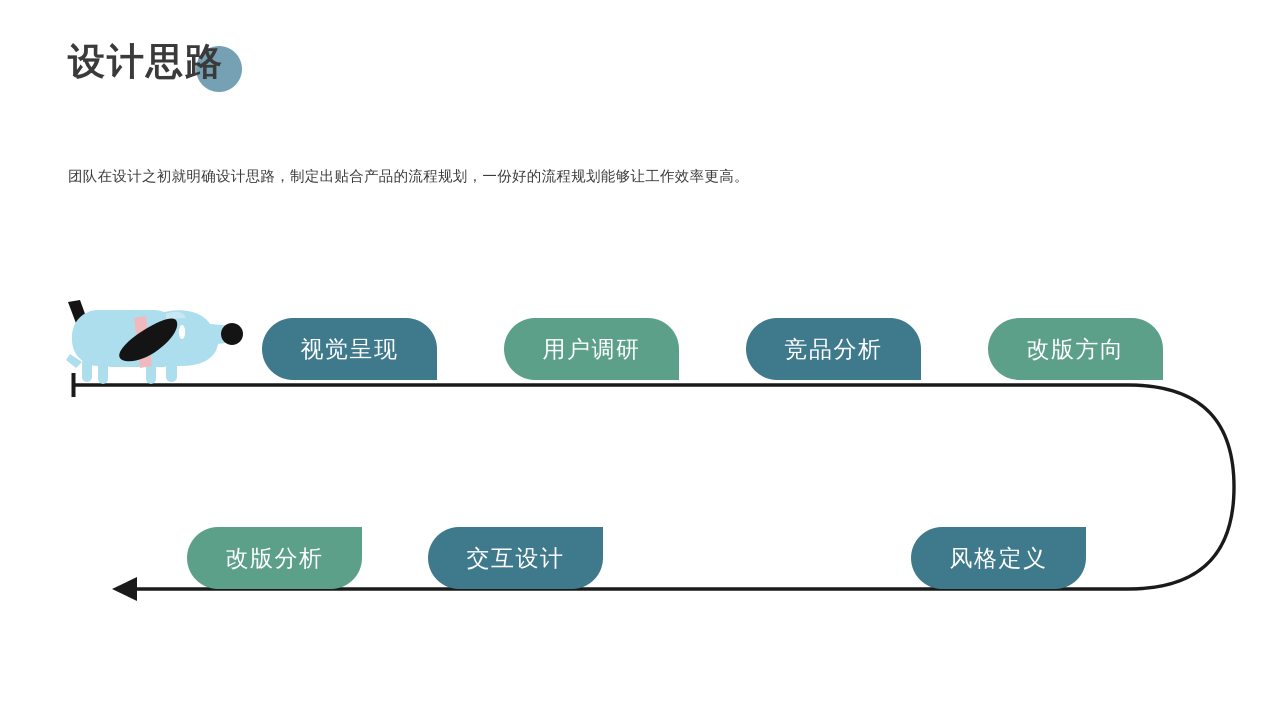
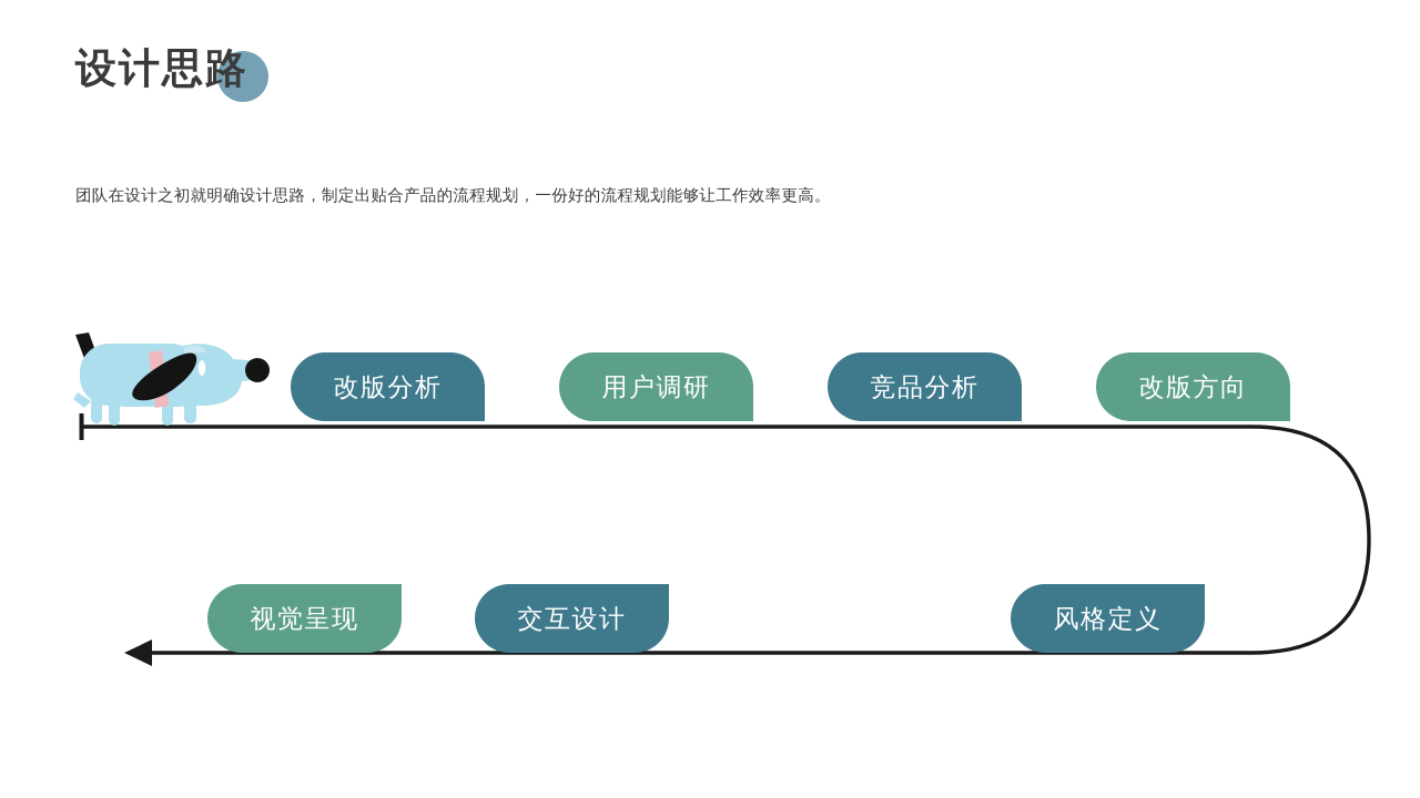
  设计思路
  团队在设计之初就明确设计思路，制定出贴合产品的流程规划，一份好的流程规划能够让工作效率更高。
- 视觉呈现
+ 改版分析
  用户调研
  竞品分析
  改版方向
- 改版分析
+ 视觉呈现
  交互设计
  风格定义
